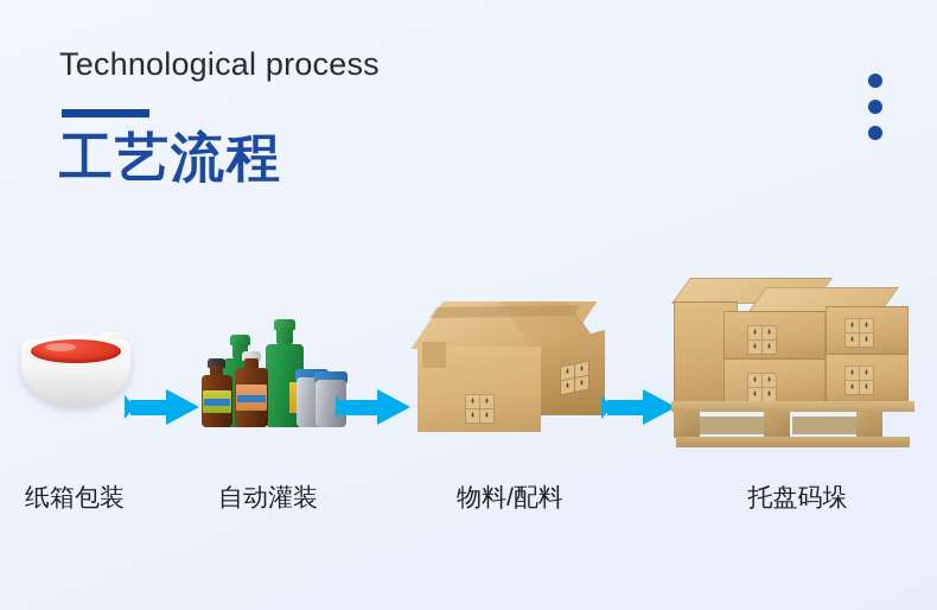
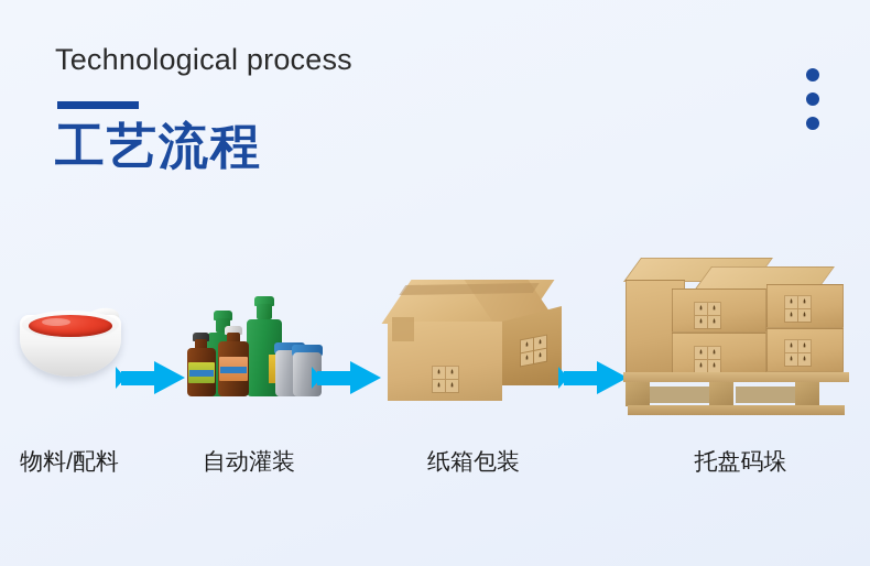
  Technological process
  工艺流程
- 纸箱包装
+ 物料/配料
  自动灌装
- 物料/配料
+ 纸箱包装
  托盘码垛
